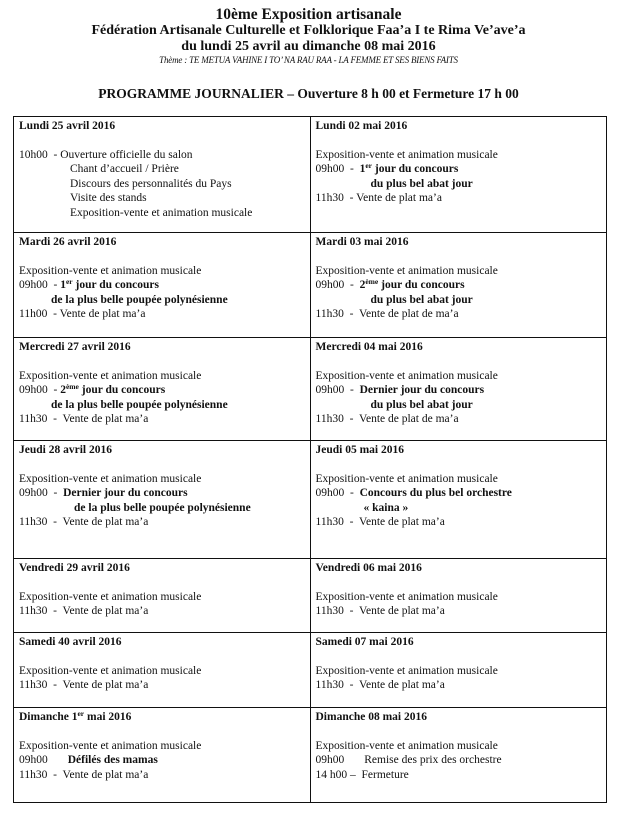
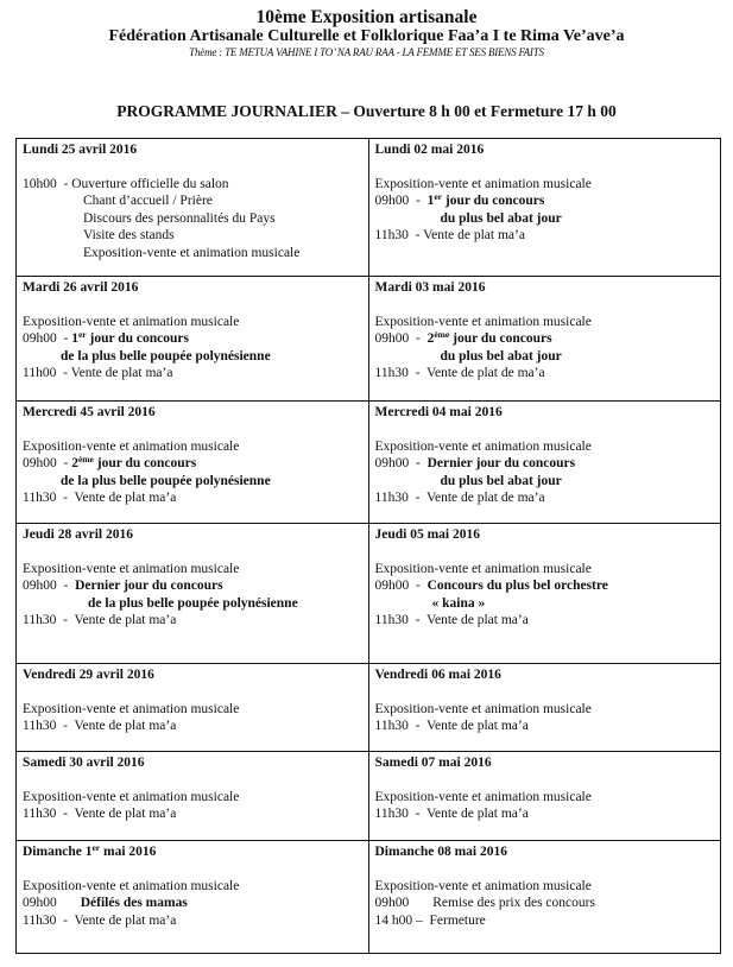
  10ème Exposition artisanale
  Fédération Artisanale Culturelle et Folklorique Faa’a I te Rima Ve’ave’a
- du lundi 25 avril au dimanche 08 mai 2016
  Thème : TE METUA VAHINE I TO’ NA RAU RAA - LA FEMME ET SES BIENS FAITS
  PROGRAMME JOURNALIER – Ouverture 8 h 00 et Fermeture 17 h 00
  Lundi 25 avril 2016 10h00 - Ouverture officielle du salon Chant d’accueil / Prière Discours des personnalités du Pays Visite des stands Exposition-vente et animation musicale	Lundi 02 mai 2016 Exposition-vente et animation musicale 09h00 - 1er jour du concours du plus bel abat jour 11h30 - Vente de plat ma’a
  Mardi 26 avril 2016 Exposition-vente et animation musicale 09h00 - 1er jour du concours de la plus belle poupée polynésienne 11h00 - Vente de plat ma’a	Mardi 03 mai 2016 Exposition-vente et animation musicale 09h00 - 2ème jour du concours du plus bel abat jour 11h30 - Vente de plat de ma’a
- Mercredi 27 avril 2016 Exposition-vente et animation musicale 09h00 - 2ème jour du concours de la plus belle poupée polynésienne 11h30 - Vente de plat ma’a	Mercredi 04 mai 2016 Exposition-vente et animation musicale 09h00 - Dernier jour du concours du plus bel abat jour 11h30 - Vente de plat de ma’a
+ Mercredi 45 avril 2016 Exposition-vente et animation musicale 09h00 - 2ème jour du concours de la plus belle poupée polynésienne 11h30 - Vente de plat ma’a	Mercredi 04 mai 2016 Exposition-vente et animation musicale 09h00 - Dernier jour du concours du plus bel abat jour 11h30 - Vente de plat de ma’a
  Jeudi 28 avril 2016 Exposition-vente et animation musicale 09h00 - Dernier jour du concours de la plus belle poupée polynésienne 11h30 - Vente de plat ma’a	Jeudi 05 mai 2016 Exposition-vente et animation musicale 09h00 - Concours du plus bel orchestre « kaina » 11h30 - Vente de plat ma’a
  Vendredi 29 avril 2016 Exposition-vente et animation musicale 11h30 - Vente de plat ma’a	Vendredi 06 mai 2016 Exposition-vente et animation musicale 11h30 - Vente de plat ma’a
- Samedi 40 avril 2016 Exposition-vente et animation musicale 11h30 - Vente de plat ma’a	Samedi 07 mai 2016 Exposition-vente et animation musicale 11h30 - Vente de plat ma’a
+ Samedi 30 avril 2016 Exposition-vente et animation musicale 11h30 - Vente de plat ma’a	Samedi 07 mai 2016 Exposition-vente et animation musicale 11h30 - Vente de plat ma’a
- Dimanche 1er mai 2016 Exposition-vente et animation musicale 09h00 Défilés des mamas 11h30 - Vente de plat ma’a	Dimanche 08 mai 2016 Exposition-vente et animation musicale 09h00 Remise des prix des orchestre 14 h00 – Fermeture
+ Dimanche 1er mai 2016 Exposition-vente et animation musicale 09h00 Défilés des mamas 11h30 - Vente de plat ma’a	Dimanche 08 mai 2016 Exposition-vente et animation musicale 09h00 Remise des prix des concours 14 h00 – Fermeture
